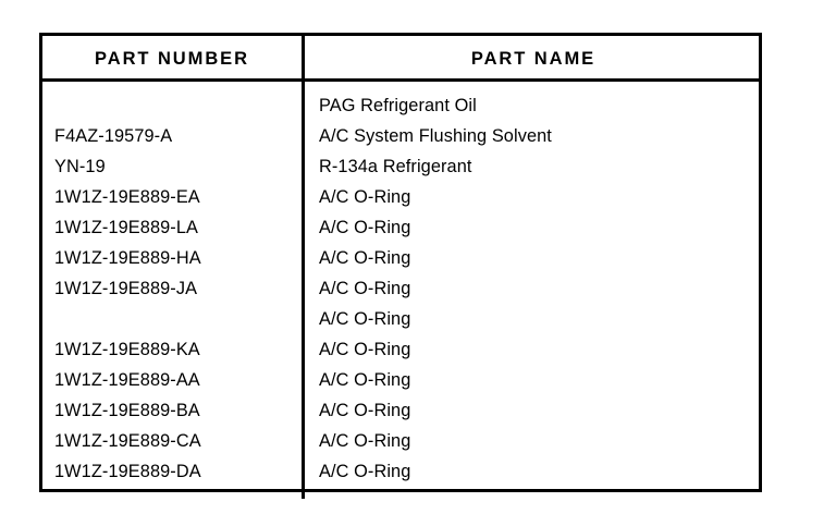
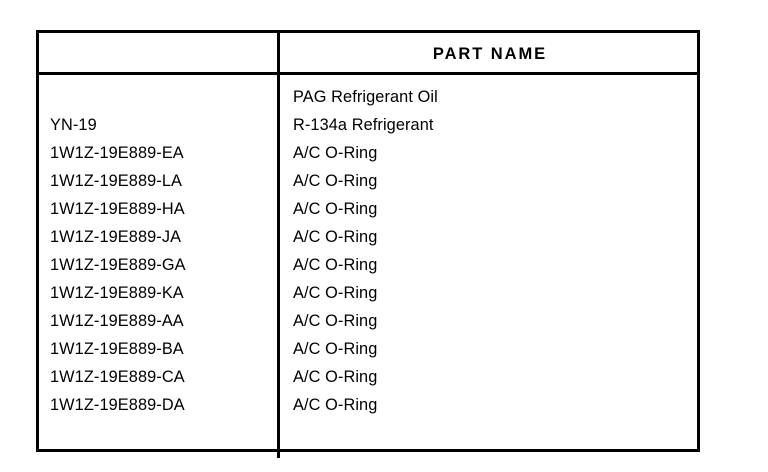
- PART NUMBER
  PART NAME
  PAG Refrigerant Oil
- F4AZ-19579-A
- A/C System Flushing Solvent
  YN-19
  R-134a Refrigerant
  1W1Z-19E889-EA
  A/C O-Ring
  1W1Z-19E889-LA
  A/C O-Ring
  1W1Z-19E889-HA
  A/C O-Ring
  1W1Z-19E889-JA
  A/C O-Ring
+ 1W1Z-19E889-GA
  A/C O-Ring
  1W1Z-19E889-KA
  A/C O-Ring
  1W1Z-19E889-AA
  A/C O-Ring
  1W1Z-19E889-BA
  A/C O-Ring
  1W1Z-19E889-CA
  A/C O-Ring
  1W1Z-19E889-DA
  A/C O-Ring
